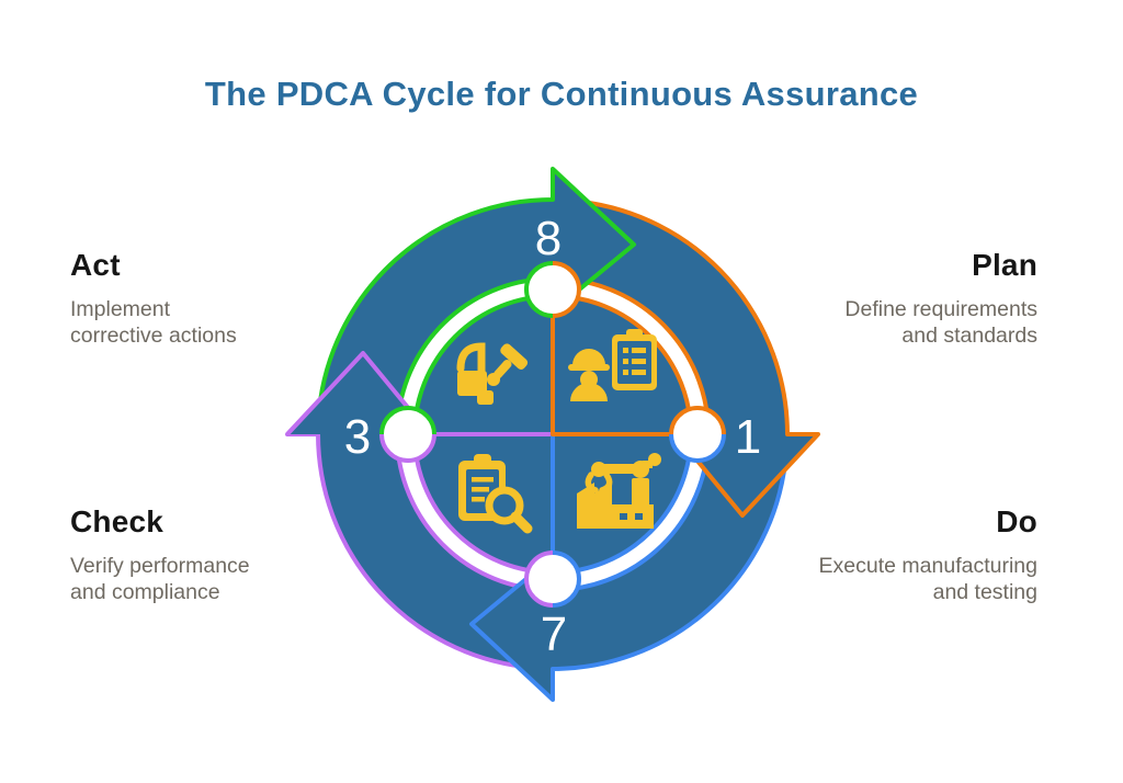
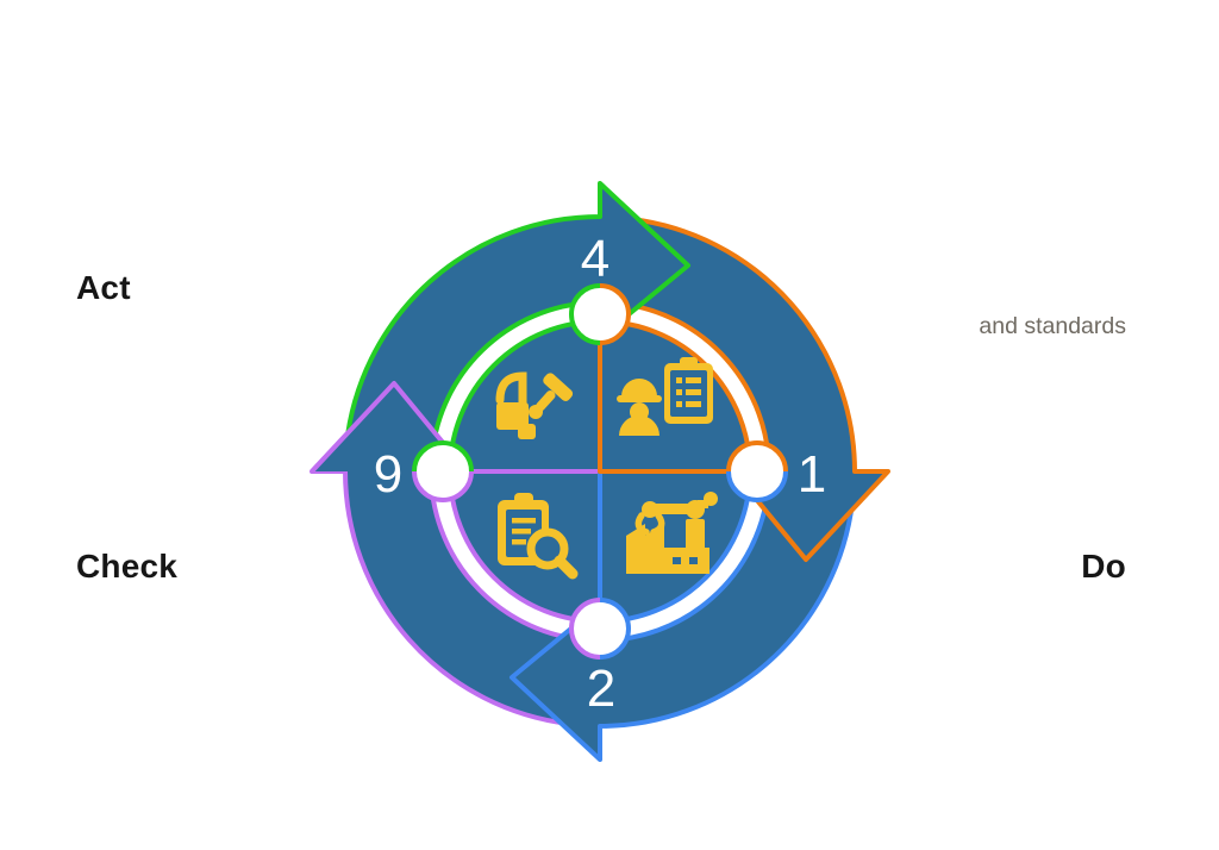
- The PDCA Cycle for Continuous Assurance
- 8
+ 4
  1
- 7
+ 2
- 3
+ 9
  Act
- Implement
- corrective actions
- Plan
- Define requirements
  and standards
  Check
- Verify performance
- and compliance
  Do
- Execute manufacturing
- and testing
